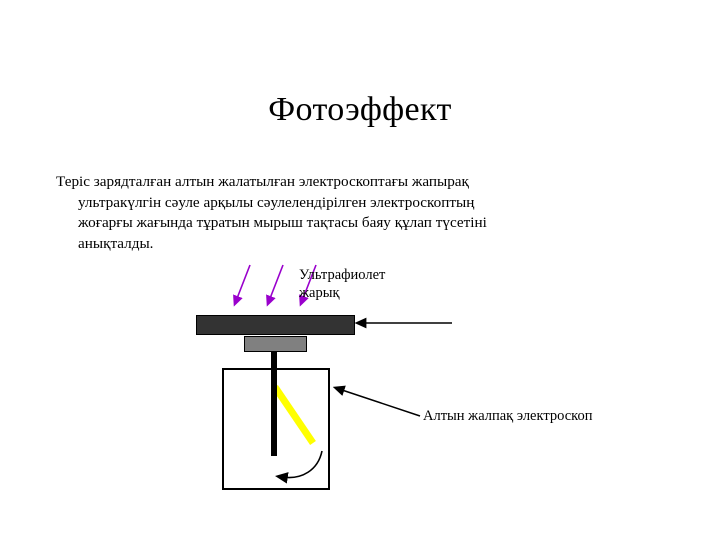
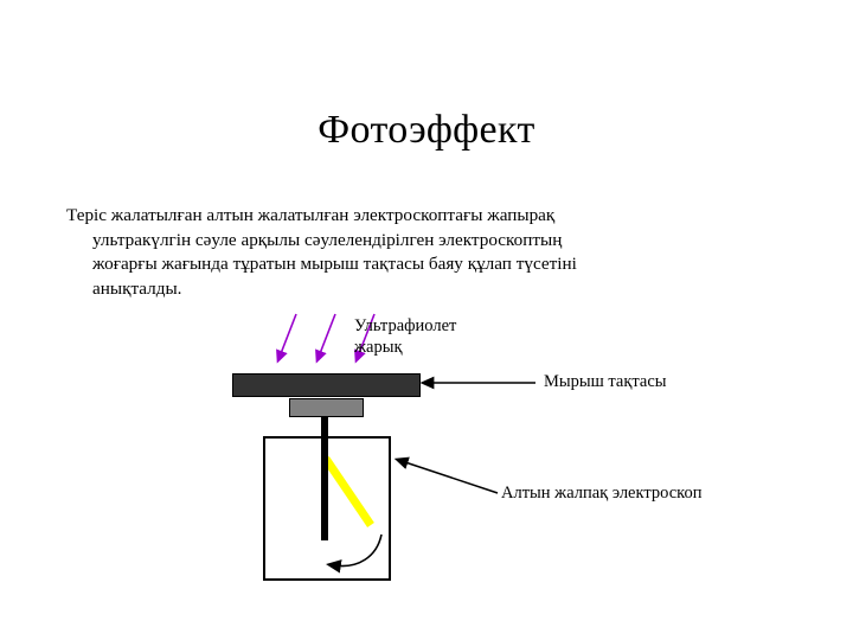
  Фотоэффект
- Теріс зарядталған алтын жалатылған электроскоптағы жапырақ ультракүлгін сәуле арқылы сәулелендірілген электроскоптың жоғарғы жағында тұратын мырыш тақтасы баяу құлап түсетіні анықталды.
+ Теріс жалатылған алтын жалатылған электроскоптағы жапырақ ультракүлгін сәуле арқылы сәулелендірілген электроскоптың жоғарғы жағында тұратын мырыш тақтасы баяу құлап түсетіні анықталды.
  Ультрафиолет
  жарық
+ Мырыш тақтасы
  Алтын жалпақ электроскоп
